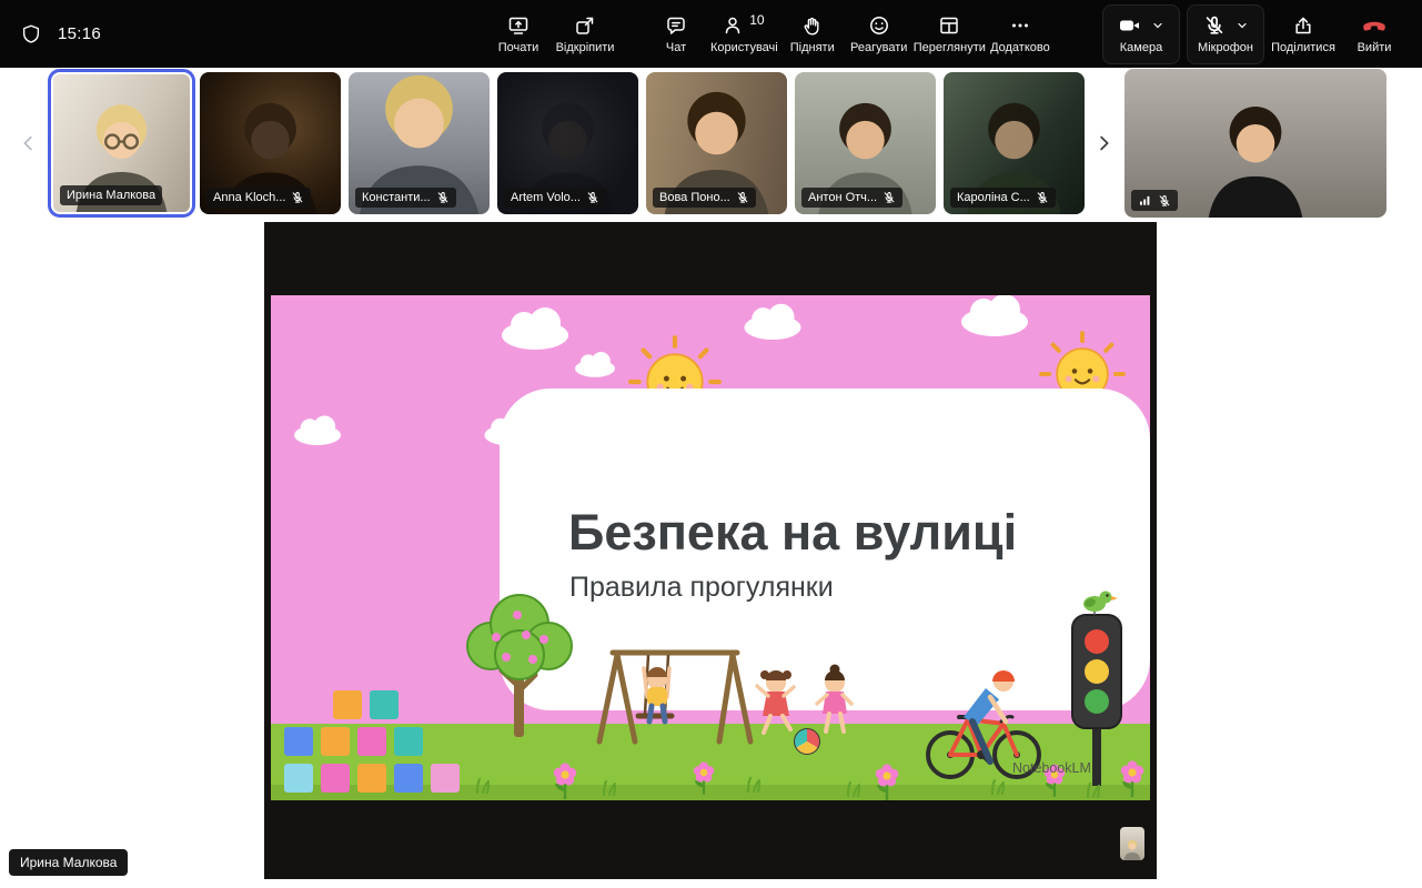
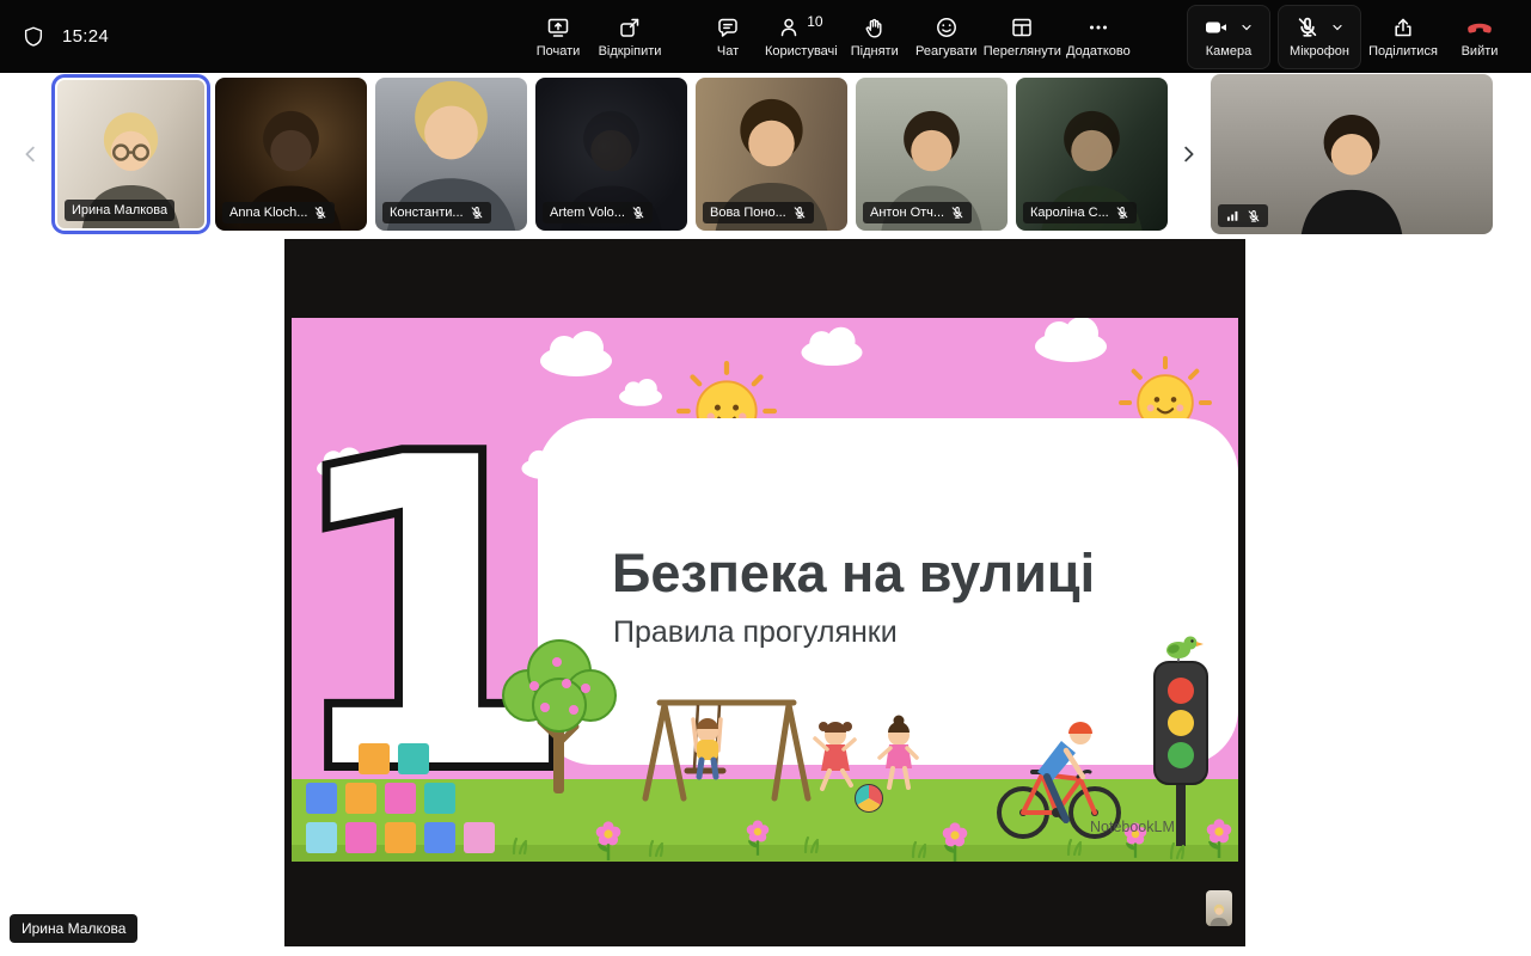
- 15:16
+ 15:24
  Почати
  Відкріпити
  Чат
  10
  Користувачі
  Підняти
  Реагувати
  Переглянути
  Додатково
  Камера
  Мікрофон
  Поділитися
  Вийти
  Ирина Малкова
  Anna Kloch...
  Константи...
  Artem Volo...
  Вова Поно...
  Антон Отч...
  Кароліна С...
+ 1
  Безпека на вулиці
  Правила прогулянки
  NotebookLM
  Ирина Малкова
